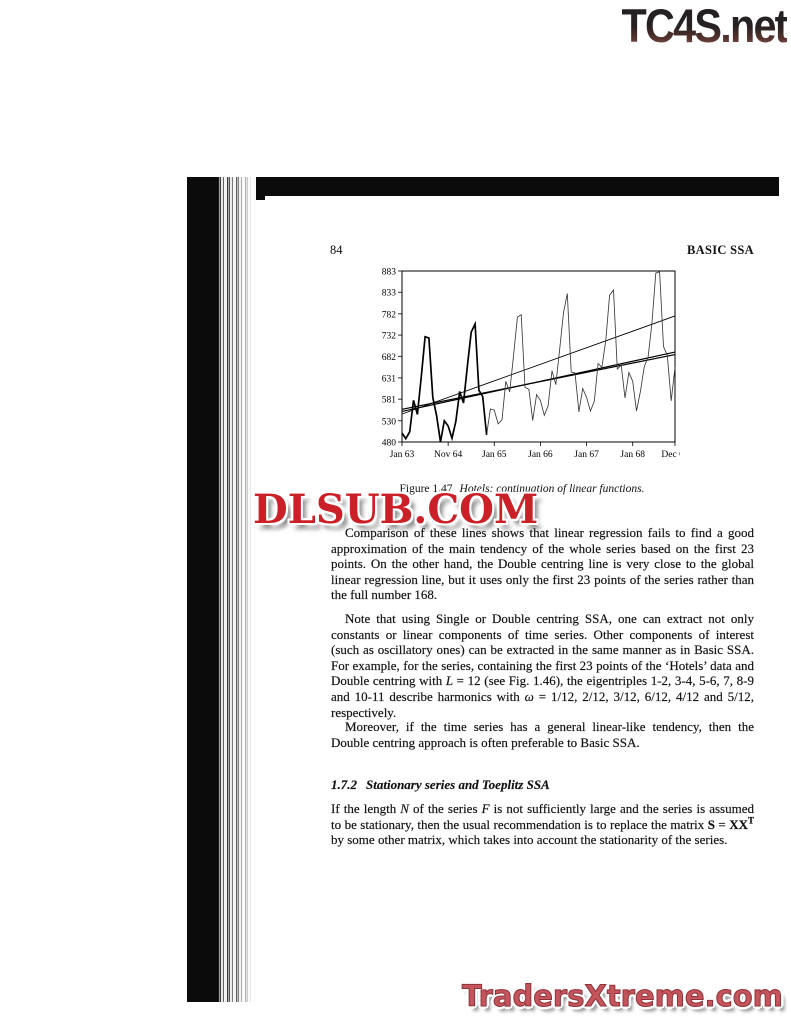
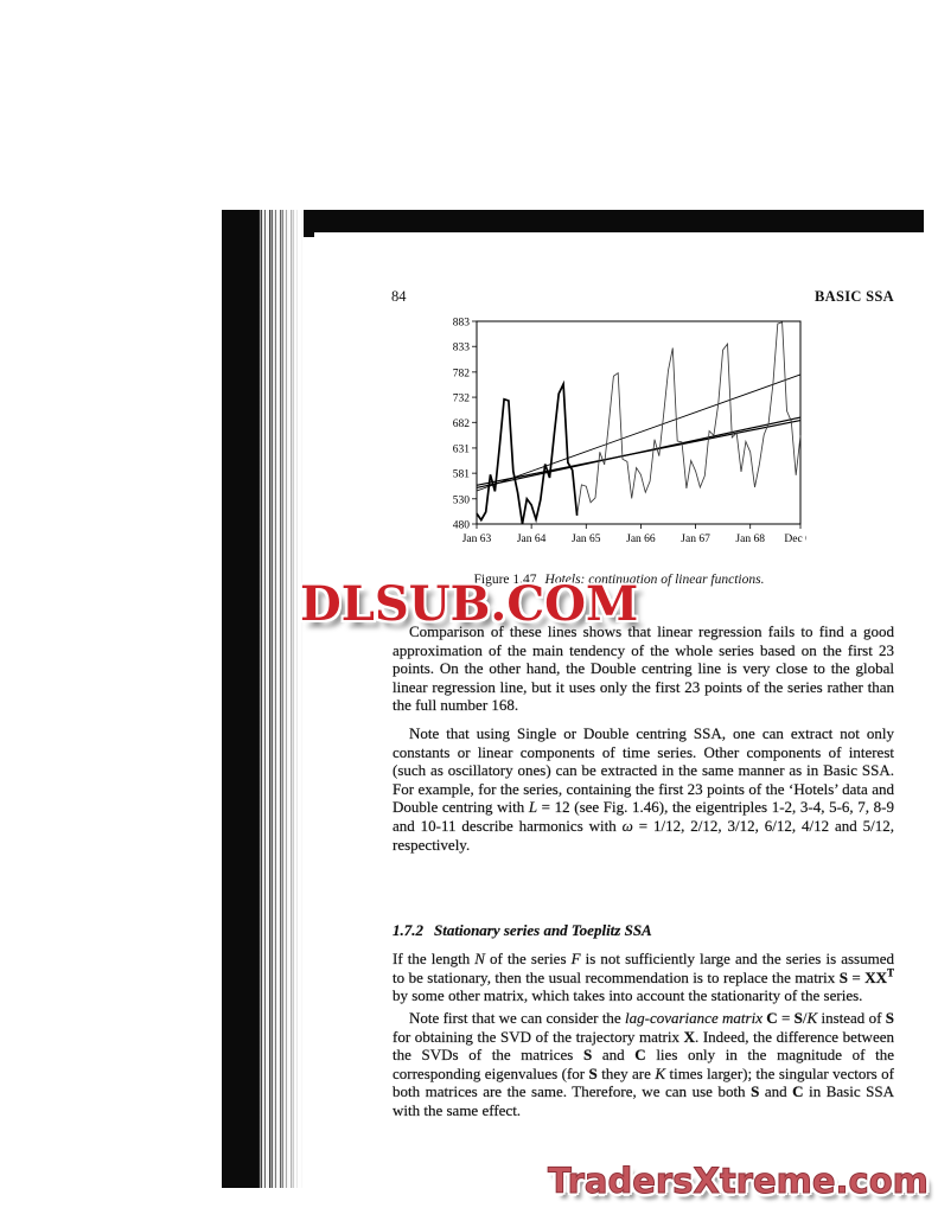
- TC4S.net
  84
  BASIC SSA
  883
  833
  782
  732
  682
  631
  581
  530
  480
  Jan 63
- Nov 64
+ Jan 64
  Jan 65
  Jan 66
  Jan 67
  Jan 68
  Figure 1.47 Hotels: continuation of linear functions.
  DLSUB.COM
  Comparison of these lines shows that linear regression fails to find a good approximation of the main tendency of the whole series based on the first 23 points. On the other hand, the Double centring line is very close to the global linear regression line, but it uses only the first 23 points of the series rather than the full number 168.
  Note that using Single or Double centring SSA, one can extract not only constants or linear components of time series. Other components of interest (such as oscillatory ones) can be extracted in the same manner as in Basic SSA. For example, for the series, containing the first 23 points of the ‘Hotels’ data and Double centring with L = 12 (see Fig. 1.46), the eigentriples 1-2, 3-4, 5-6, 7, 8-9 and 10-11 describe harmonics with ω = 1/12, 2/12, 3/12, 6/12, 4/12 and 5/12, respectively.
- Moreover, if the time series has a general linear-like tendency, then the Double centring approach is often preferable to Basic SSA.
  1.7.2 Stationary series and Toeplitz SSA
  If the length N of the series F is not sufficiently large and the series is assumed to be stationary, then the usual recommendation is to replace the matrix S = XXT by some other matrix, which takes into account the stationarity of the series.
+ Note first that we can consider the lag-covariance matrix C = S/K instead of S for obtaining the SVD of the trajectory matrix X. Indeed, the difference between the SVDs of the matrices S and C lies only in the magnitude of the corresponding eigenvalues (for S they are K times larger); the singular vectors of both matrices are the same. Therefore, we can use both S and C in Basic SSA with the same effect.
  TradersXtreme.com
